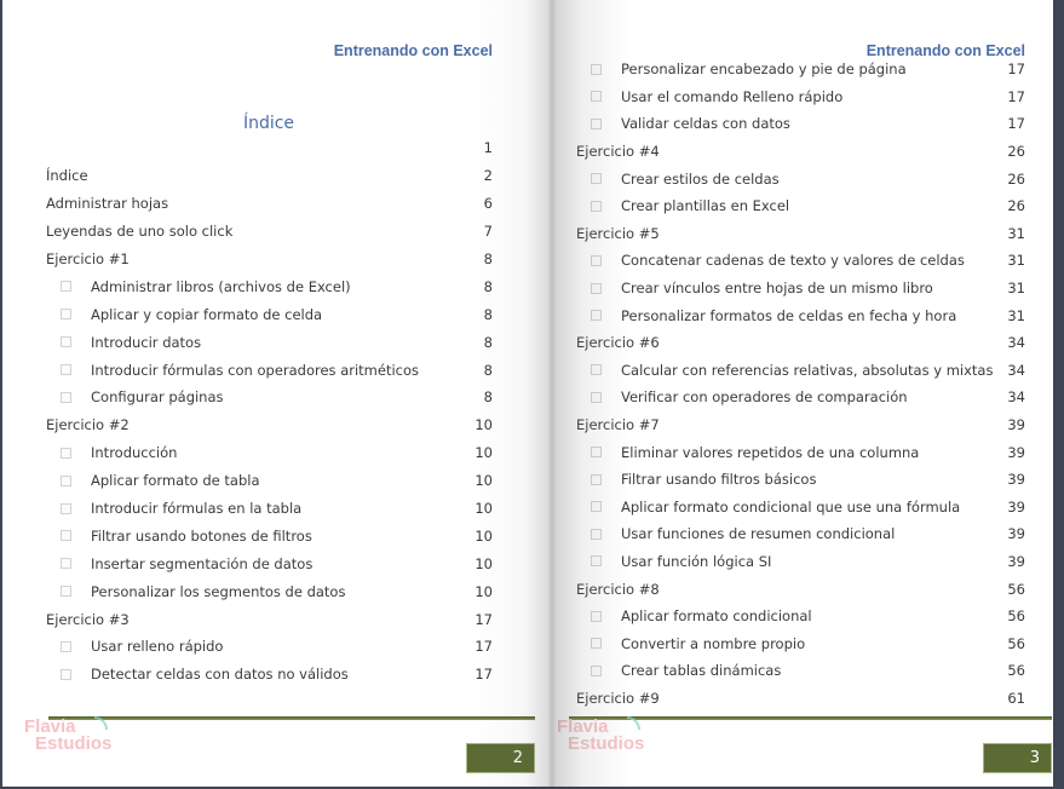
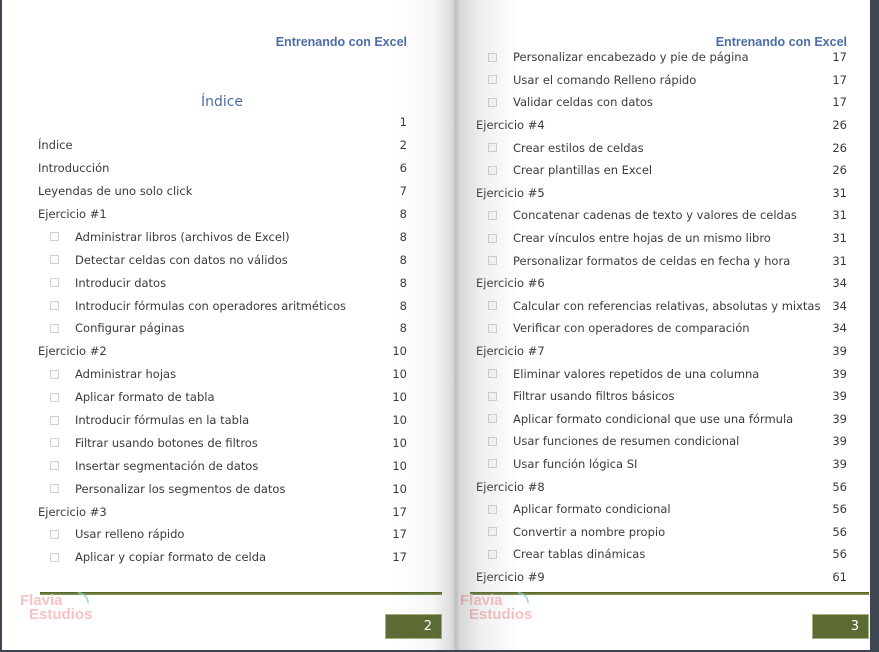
  Entrenando con Ex
  Índice
  Índice
- Administrar hojas
+ Introducción
  Leyendas de uno solo click
  Ejercicio #1
  Administrar libros (archivos de Excel)
- Aplicar y copiar formato de celda
+ Detectar celdas con datos no válidos
  Introducir datos
  Introducir fórmulas con operadores aritméticos
  Configurar páginas
  Ejercicio #2
- Introducción
+ Administrar hojas
  Aplicar formato de tabla
  Introducir fórmulas en la tabla
  Filtrar usando botones de filtros
  Insertar segmentación de datos
  Personalizar los segmentos de datos
  Ejercicio #3
  Usar relleno rápido
- Detectar celdas con datos no válidos
+ Aplicar y copiar formato de celda
  Flavia
  Estudios
  Entrenando con Excel
  ersonalizar encabezado y pie de página
  17
  sar el comando Relleno rápido
  17
  alidar celdas con datos
  17
  26
  rear estilos de celdas
  26
  rear plantillas en Excel
  26
  31
  oncatenar cadenas de texto y valores de celdas
  31
  rear vínculos entre hojas de un mismo libro
  31
  ersonalizar formatos de celdas en fecha y hora
  31
  34
  alcular con referencias relativas, absolutas y mixtas
  34
  erificar con operadores de comparación
  34
  39
  liminar valores repetidos de una columna
  39
  iltrar usando filtros básicos
  39
  plicar formato condicional que use una fórmula
  39
  sar funciones de resumen condicional
  39
  sar función lógica SI
  39
  56
  plicar formato condicional
  56
  onvertir a nombre propio
  56
  rear tablas dinámicas
  56
  61
  3
